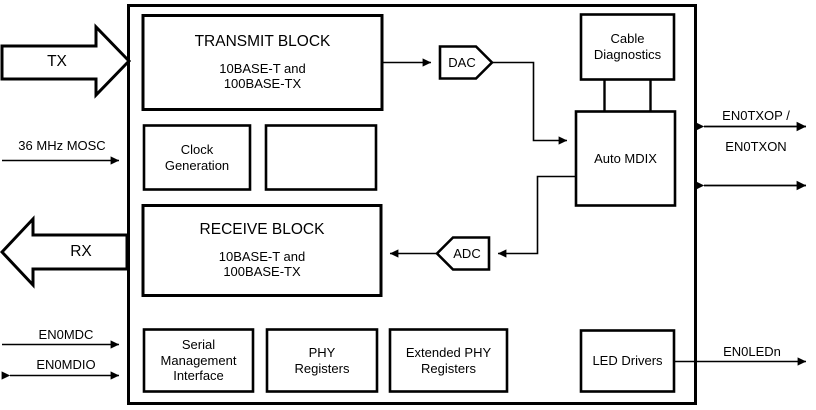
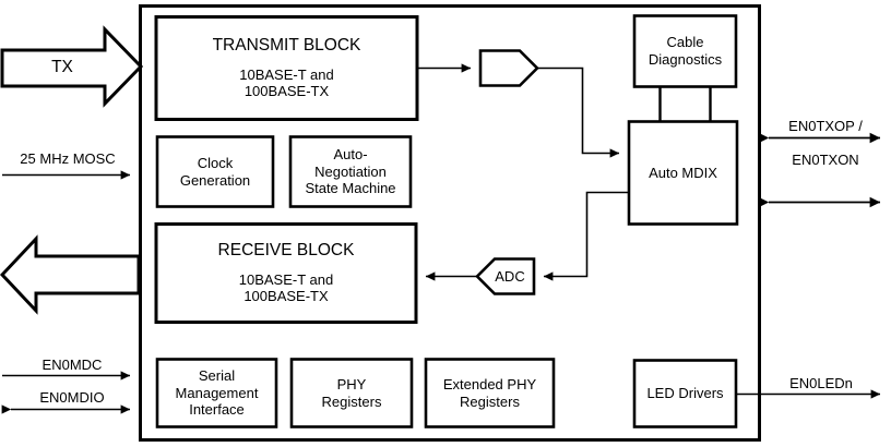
  TX
- RX
- 36 MHz MOSC
+ 25 MHz MOSC
  EN0MDC
  EN0MDIO
  TRANSMIT BLOCK
  10BASE-T and
  100BASE-TX
  Clock
  Generation
+ Auto-
+ Negotiation
+ State Machine
  RECEIVE BLOCK
  10BASE-T and
  100BASE-TX
  Serial
  Management
  Interface
  PHY
  Registers
  Extended PHY
  Registers
  Cable
  Diagnostics
  Auto MDIX
  LED Drivers
- DAC
  ADC
  EN0TXOP /
  EN0TXON
  EN0LEDn
